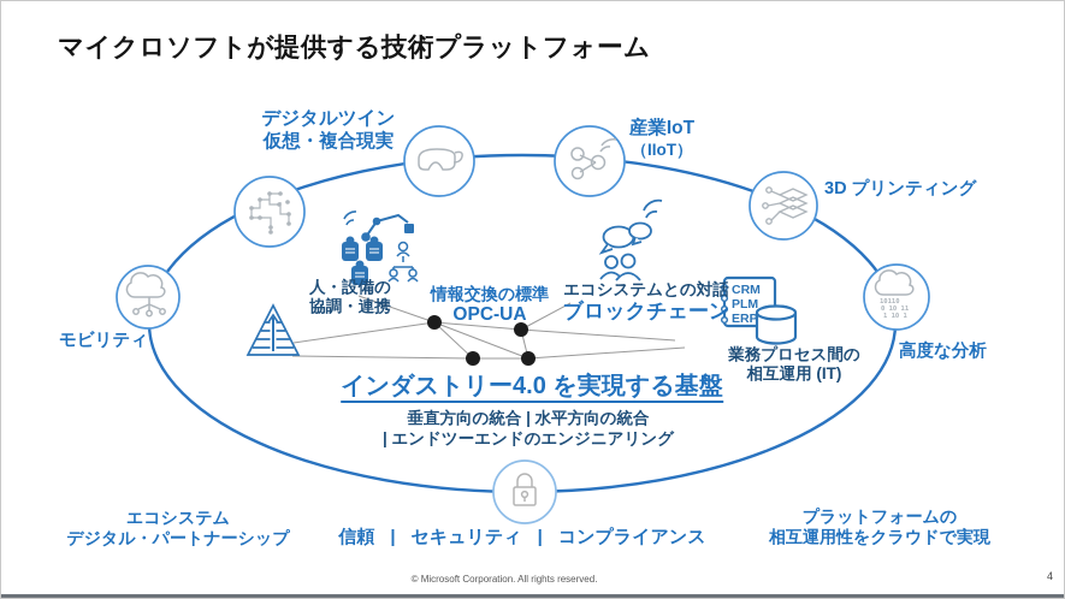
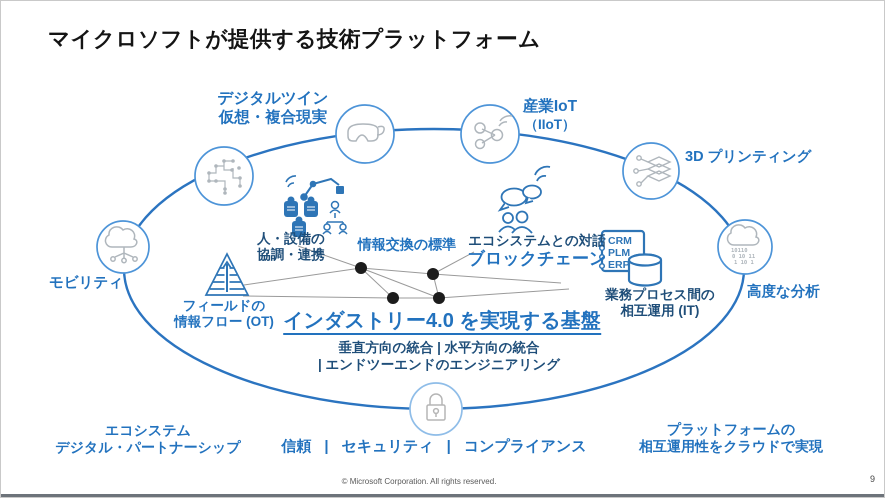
  CRM
  PLM
  ERP
  マイクロソフトが提供する技術プラットフォーム
  デジタルツイン
  仮想・複合現実
  産業IoT
  （IIoT）
  3D プリンティング
  モビリティ
  高度な分析
  エコシステム
  デジタル・パートナーシップ
  プラットフォームの
  相互運用性をクラウドで実現
  人・設備の
  協調・連携
  情報交換の標準
- OPC-UA
  エコシステムとの対話
  ブロックチェーン
+ フィールドの
+ 情報フロー (OT)
  業務プロセス間の
  相互運用 (IT)
  インダストリー4.0 を実現する基盤
  垂直方向の統合 | 水平方向の統合
  | エンドツーエンドのエンジニアリング
  信頼 | セキュリティ | コンプライアンス
  © Microsoft Corporation. All rights reserved.
- 4
+ 9
